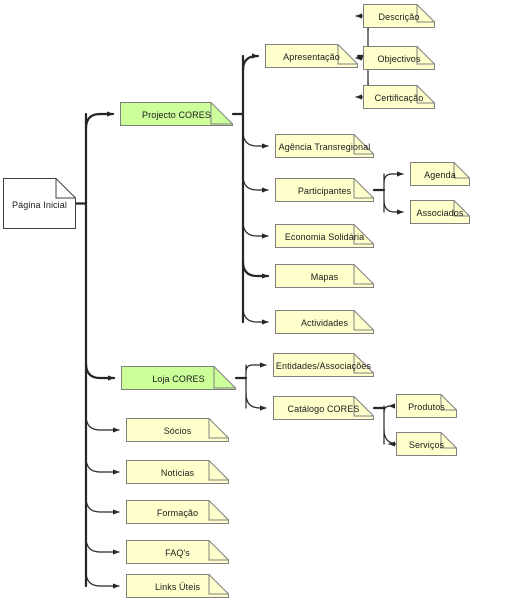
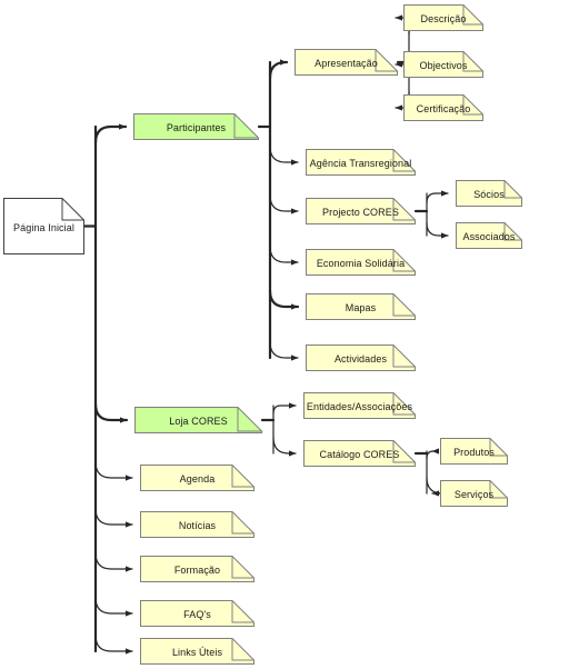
  Página Inicial
- Projecto CORES
+ Participantes
  Apresentação
  Descrição
  Objectivos
  Certificação
  Agência Transregional
- Participantes
+ Projecto CORES
- Agenda
+ Sócios
  Associados
  Economia Solidária
  Mapas
  Actividades
  Loja CORES
  Entidades/Associações
  Catálogo CORES
  Produtos
  Serviços
- Sócios
+ Agenda
  Notícias
  Formação
  FAQ's
  Links Úteis
